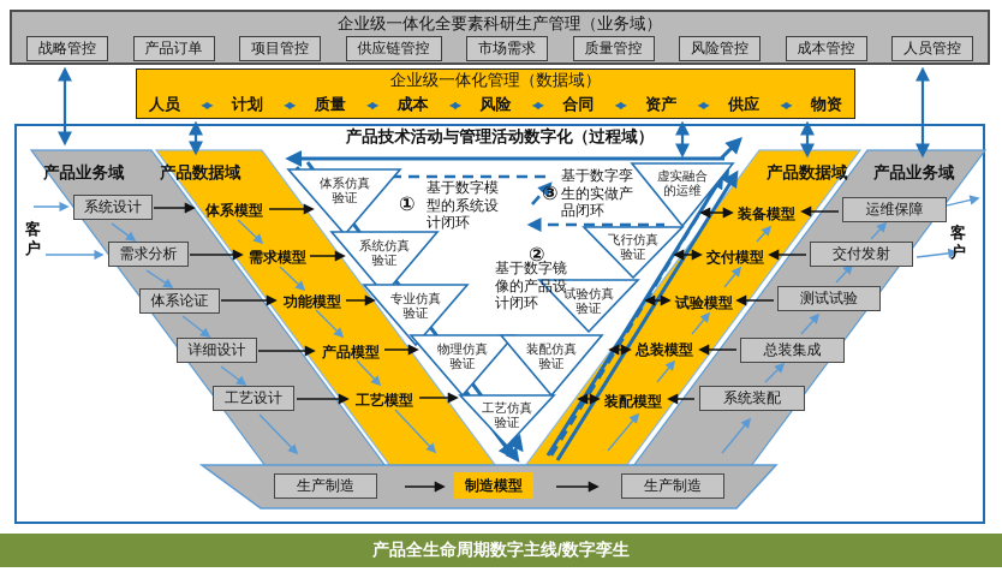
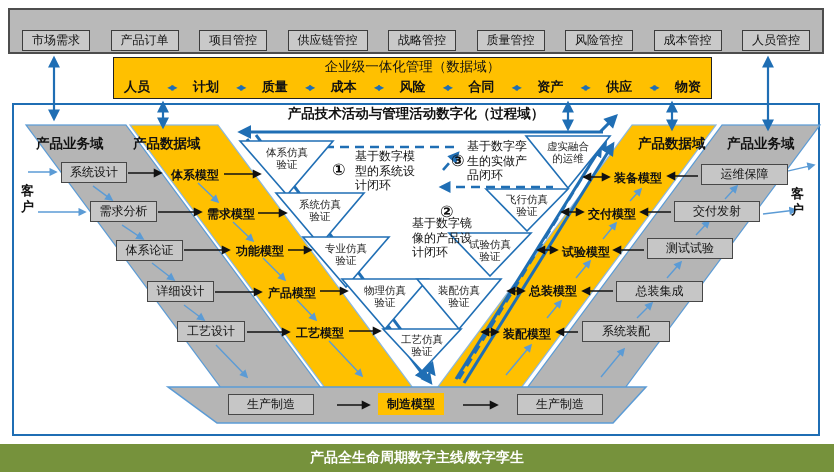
- 企业级一体化全要素科研生产管理（业务域）
- 战略管控
+ 市场需求
  产品订单
  项目管控
  供应链管控
- 市场需求
+ 战略管控
  质量管控
  风险管控
  成本管控
  人员管控
  企业级一体化管理（数据域）
  人员
  ◀▶
  计划
  ◀▶
  质量
  ◀▶
  成本
  ◀▶
  风险
  ◀▶
  合同
  ◀▶
  资产
  ◀▶
  供应
  ◀▶
  物资
  产品技术活动与管理活动数字化（过程域）
  产品业务域
  产品数据域
  产品数据域
  产品业务域
  客户
  客户
  系统设计
  需求分析
  体系论证
  详细设计
  工艺设计
  体系模型
  需求模型
  功能模型
  产品模型
  工艺模型
  装备模型
  交付模型
  试验模型
  总装模型
  装配模型
  运维保障
  交付发射
  测试试验
  总装集成
  系统装配
  体系仿真验证
  系统仿真验证
  专业仿真验证
  物理仿真验证
  装配仿真验证
  工艺仿真验证
  试验仿真验证
  飞行仿真验证
  虚实融合的运维
  ①
  基于数字模型的系统设计闭环
  ②
  基于数字镜像的产品设计闭环
  ③
  基于数字孪生的实做产品闭环
  生产制造
  制造模型
  生产制造
  产品全生命周期数字主线/数字孪生
